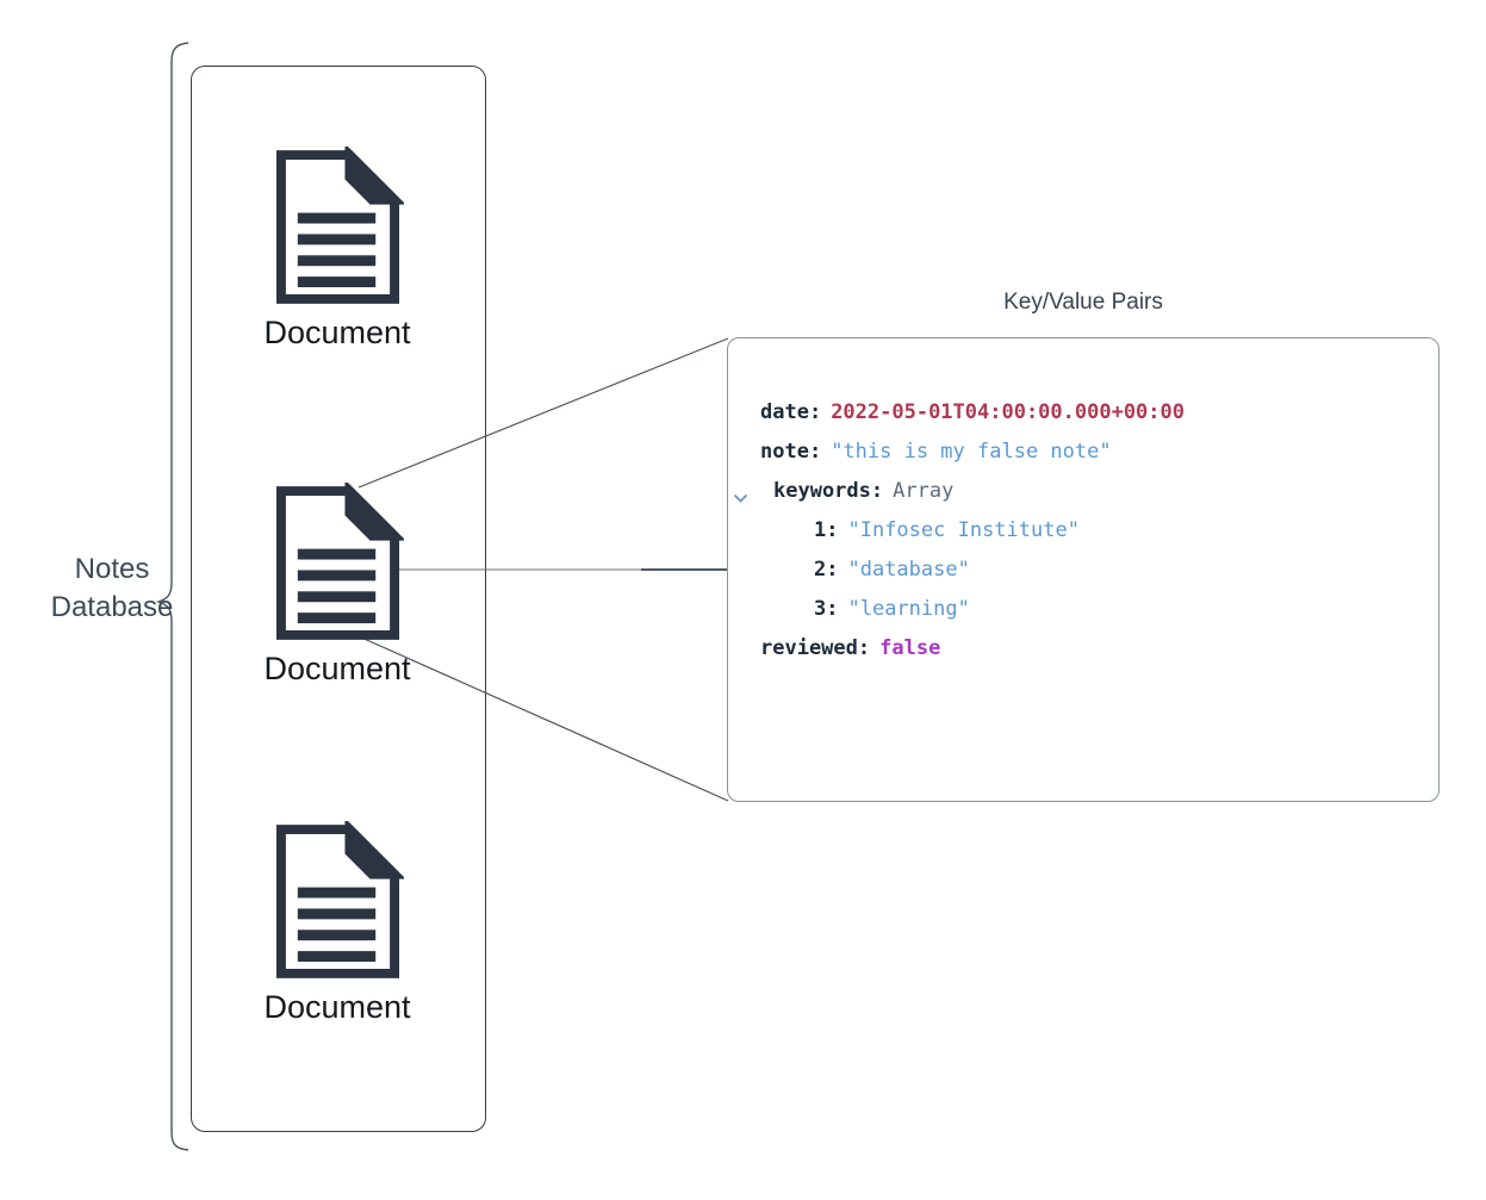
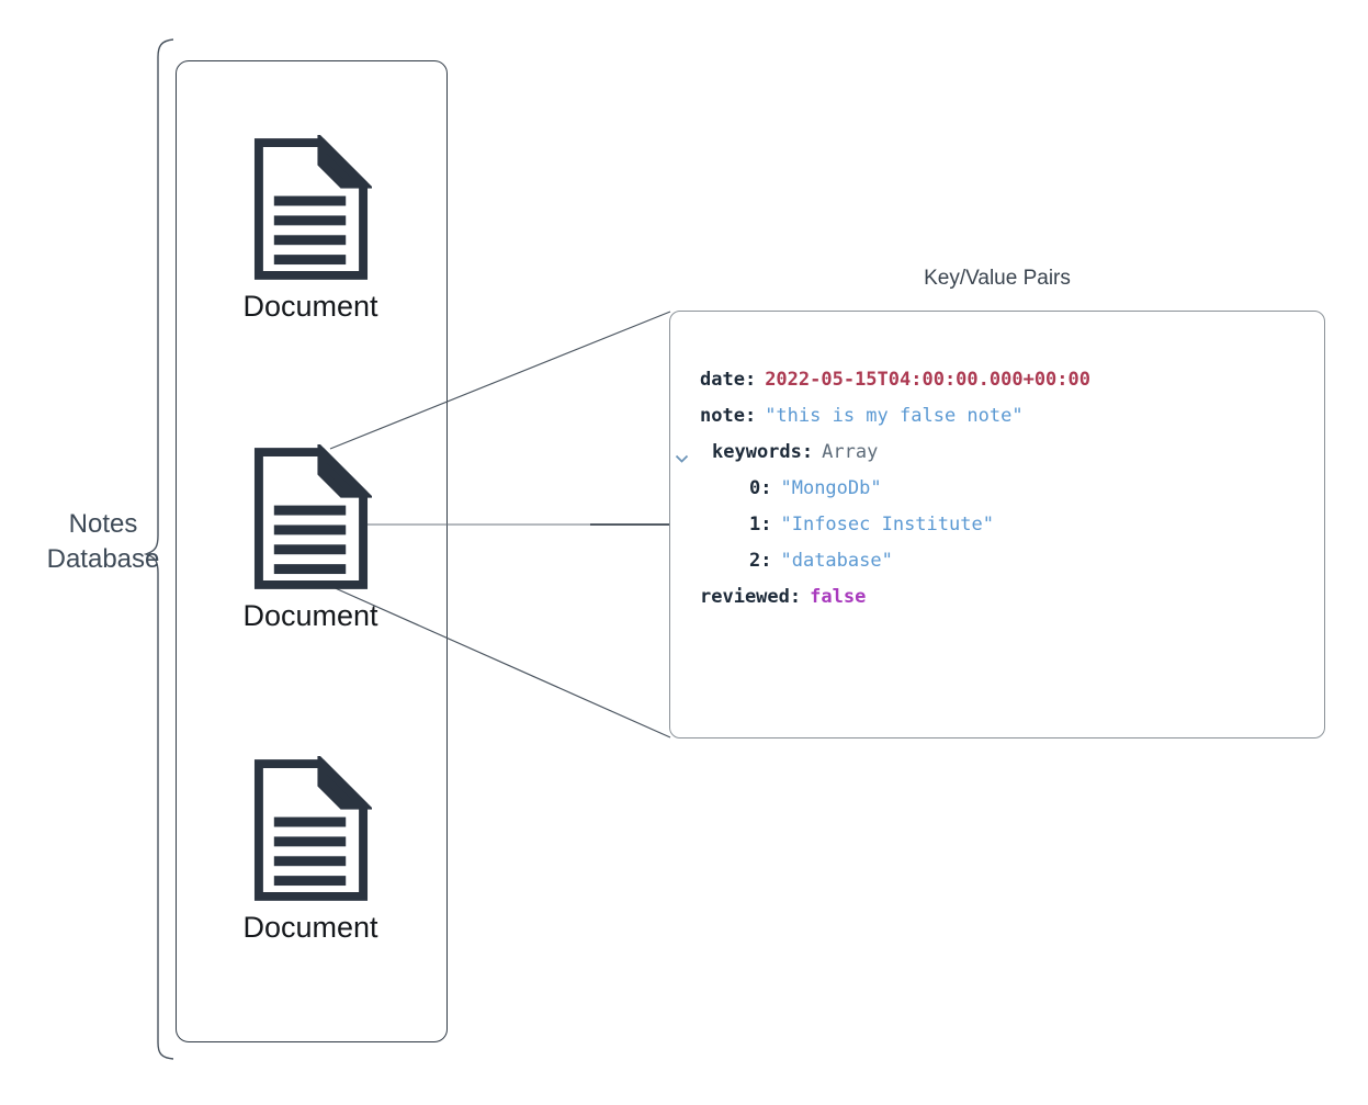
  Notes
  Database
  Document
  Document
  Document
  Key/Value Pairs
  date:
- 2022-05-01T04:00:00.000+00:00
+ 2022-05-15T04:00:00.000+00:00
  note:
  "this is my false note"
  keywords:
  Array
+ 0:
+ "MongoDb"
  1:
  "Infosec Institute"
  2:
  "database"
- 3:
- "learning"
  reviewed:
  false
